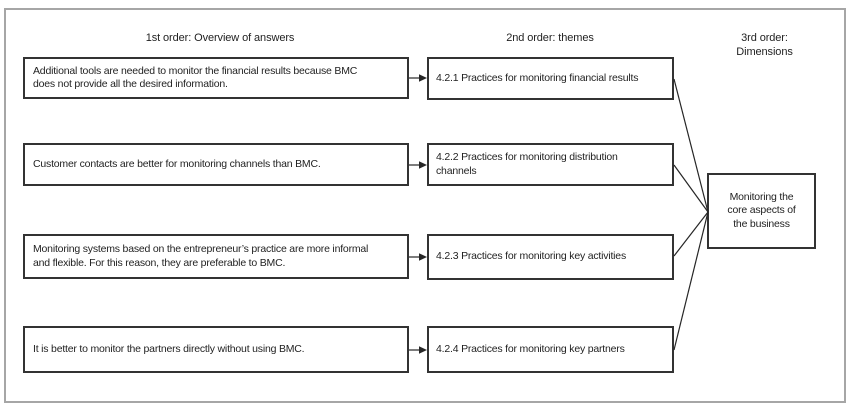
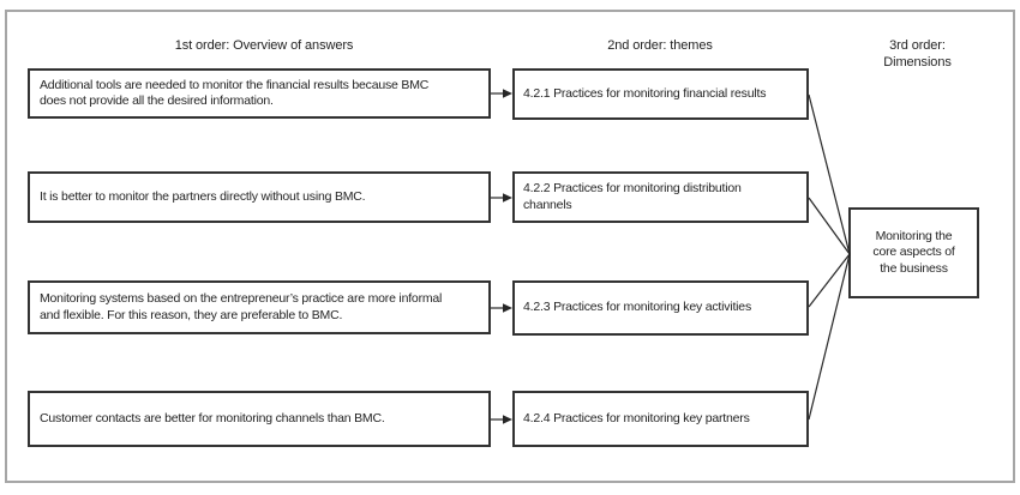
  1st order: Overview of answers
  2nd order: themes
  3rd order:
  Dimensions
  Additional tools are needed to monitor the financial results because BMC
  does not provide all the desired information.
- Customer contacts are better for monitoring channels than BMC.
+ It is better to monitor the partners directly without using BMC.
  Monitoring systems based on the entrepreneur’s practice are more informal
  and flexible. For this reason, they are preferable to BMC.
- It is better to monitor the partners directly without using BMC.
+ Customer contacts are better for monitoring channels than BMC.
  4.2.1 Practices for monitoring financial results
  4.2.2 Practices for monitoring distribution
  channels
  4.2.3 Practices for monitoring key activities
  4.2.4 Practices for monitoring key partners
  Monitoring the
  core aspects of
  the business
